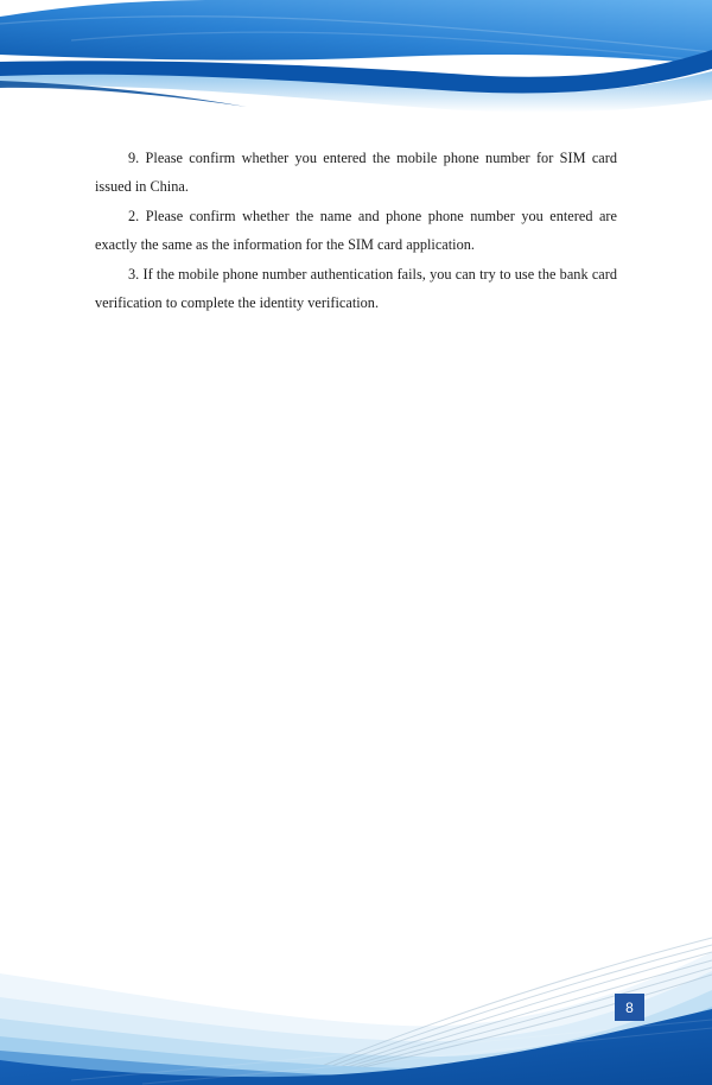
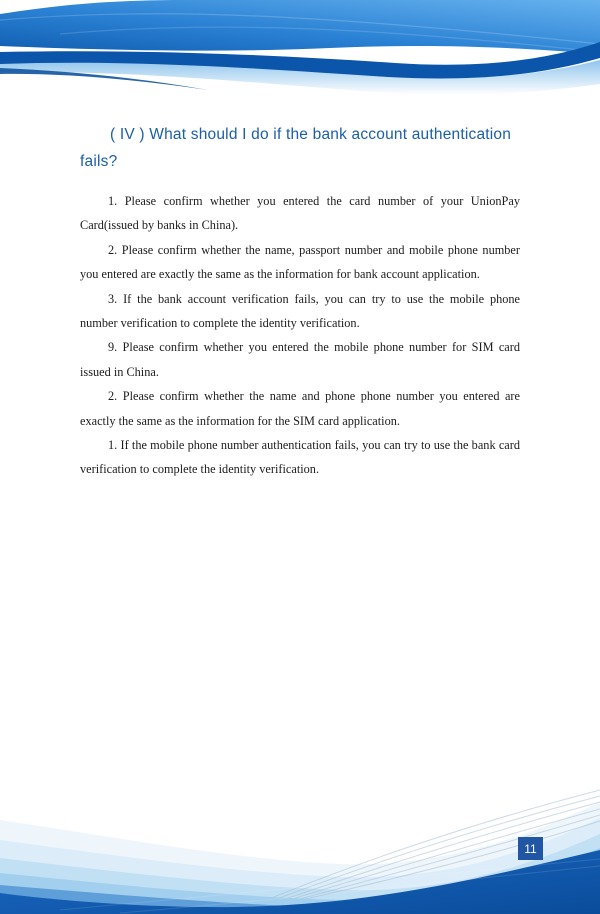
+ ( IV ) What should I do if the bank account authentication fails?
+ 1. Please confirm whether you entered the card number of your UnionPay Card(issued by banks in China).
+ 2. Please confirm whether the name, passport number and mobile phone number you entered are exactly the same as the information for bank account application.
+ 3. If the bank account verification fails, you can try to use the mobile phone number verification to complete the identity verification.
  9. Please confirm whether you entered the mobile phone number for SIM card issued in China.
  2. Please confirm whether the name and phone phone number you entered are exactly the same as the information for the SIM card application.
- 3. If the mobile phone number authentication fails, you can try to use the bank card verification to complete the identity verification.
+ 1. If the mobile phone number authentication fails, you can try to use the bank card verification to complete the identity verification.
- 8
+ 11
